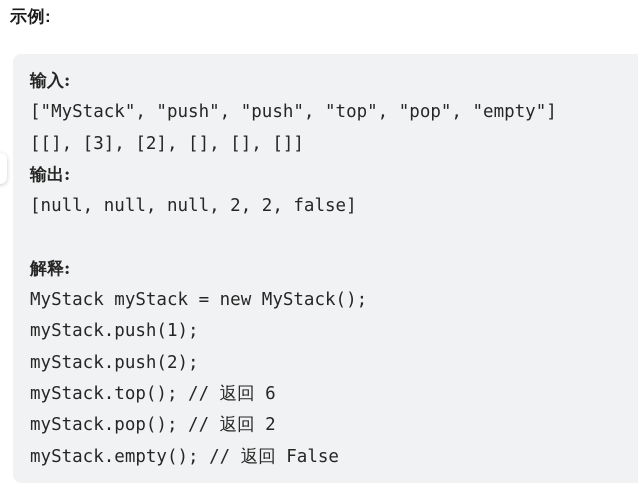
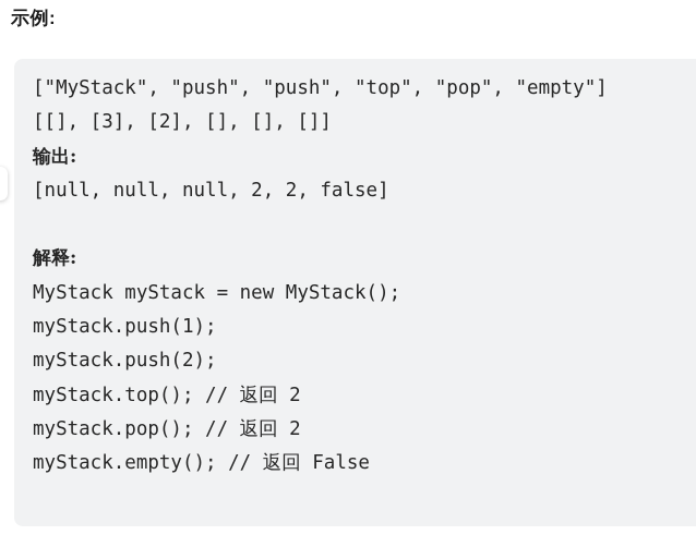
  示例:
- 输入:
  ["MyStack", "push", "push", "top", "pop", "empty"]
  [[], [3], [2], [], [], []]
  输出:
  [null, null, null, 2, 2, false]
  解释:
  MyStack myStack = new MyStack();
  myStack.push(1);
  myStack.push(2);
- myStack.top(); // 返回 6
+ myStack.top(); // 返回 2
  myStack.pop(); // 返回 2
  myStack.empty(); // 返回 False
